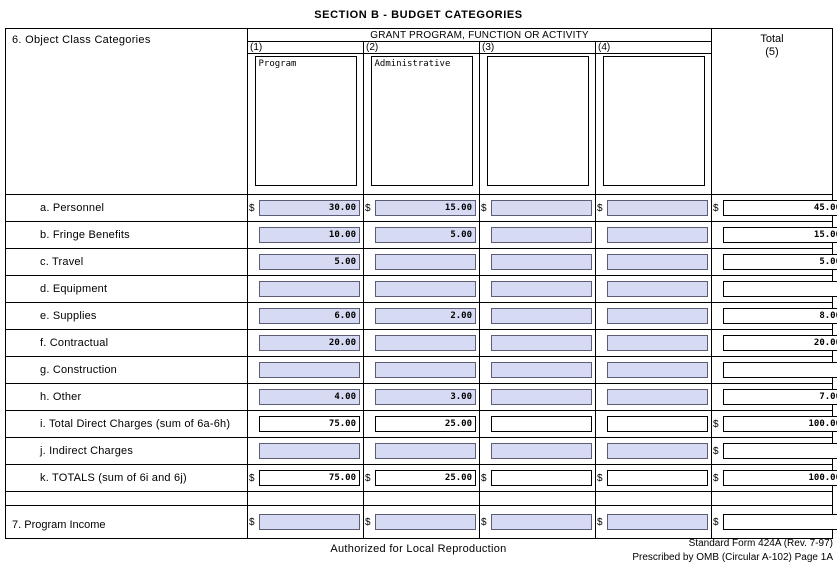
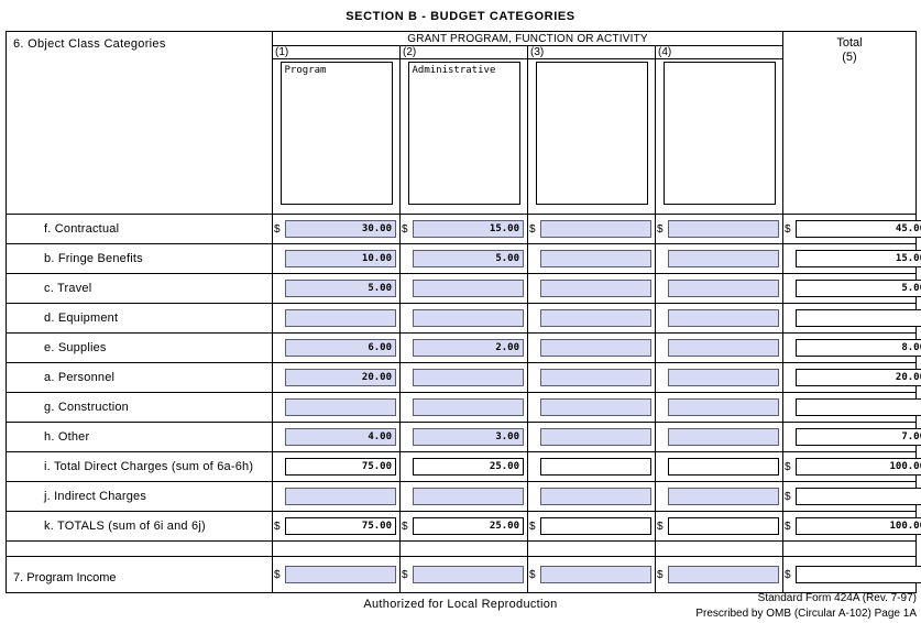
  SECTION B - BUDGET CATEGORIES
  6. Object Class Categories
  GRANT PROGRAM, FUNCTION OR ACTIVITY
  (1)
  (2)
  (3)
  (4)
  Program
  Administrative
  Total
  (5)
- a. Personnel
+ f. Contractual
  $
  30.00
  $
  15.00
  $
  $
  $
  45.0
  b. Fringe Benefits
  10.00
  5.00
  15.0
  c. Travel
  5.00
  5.0
  d. Equipment
  e. Supplies
  6.00
  2.00
  8.0
- f. Contractual
+ a. Personnel
  20.00
  20.0
  g. Construction
  h. Other
  4.00
  3.00
  7.0
  i. Total Direct Charges (sum of 6a-6h)
  75.00
  25.00
  $
  100.0
  j. Indirect Charges
  $
  k. TOTALS (sum of 6i and 6j)
  $
  75.00
  $
  25.00
  $
  $
  $
  100.0
  7. Program Income
  $
  $
  $
  $
  $
  Authorized for Local Reproduction
  Standard Form 424A (Rev. 7-97)
  Prescribed by OMB (Circular A-102) Page 1A
